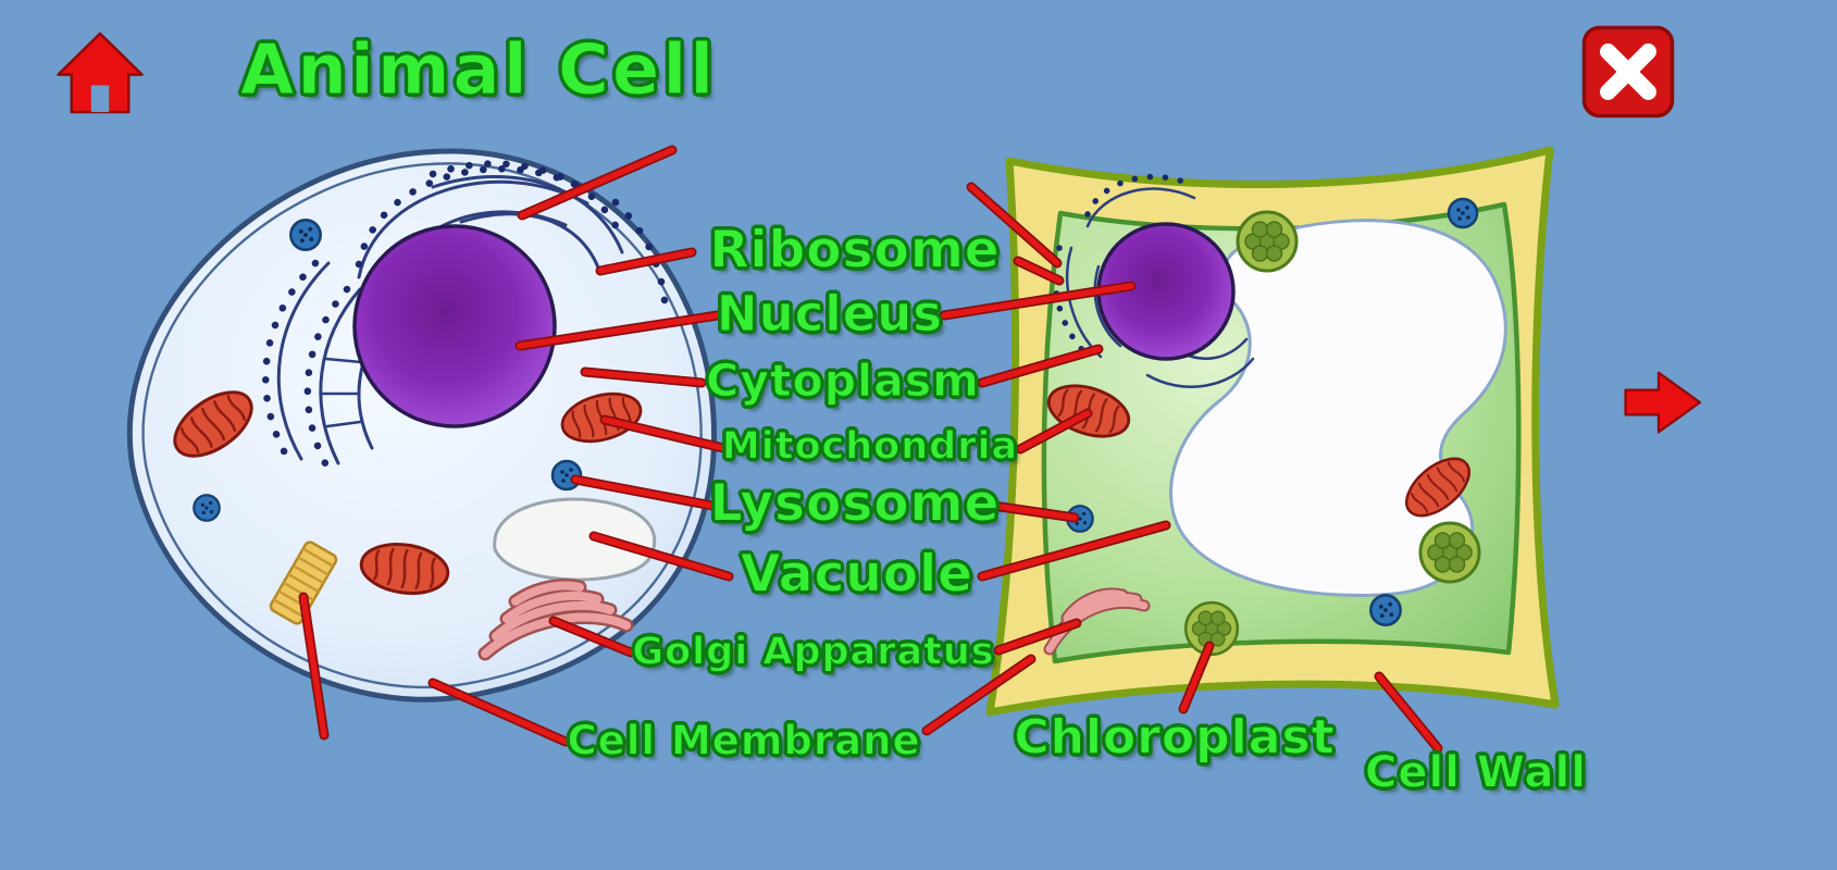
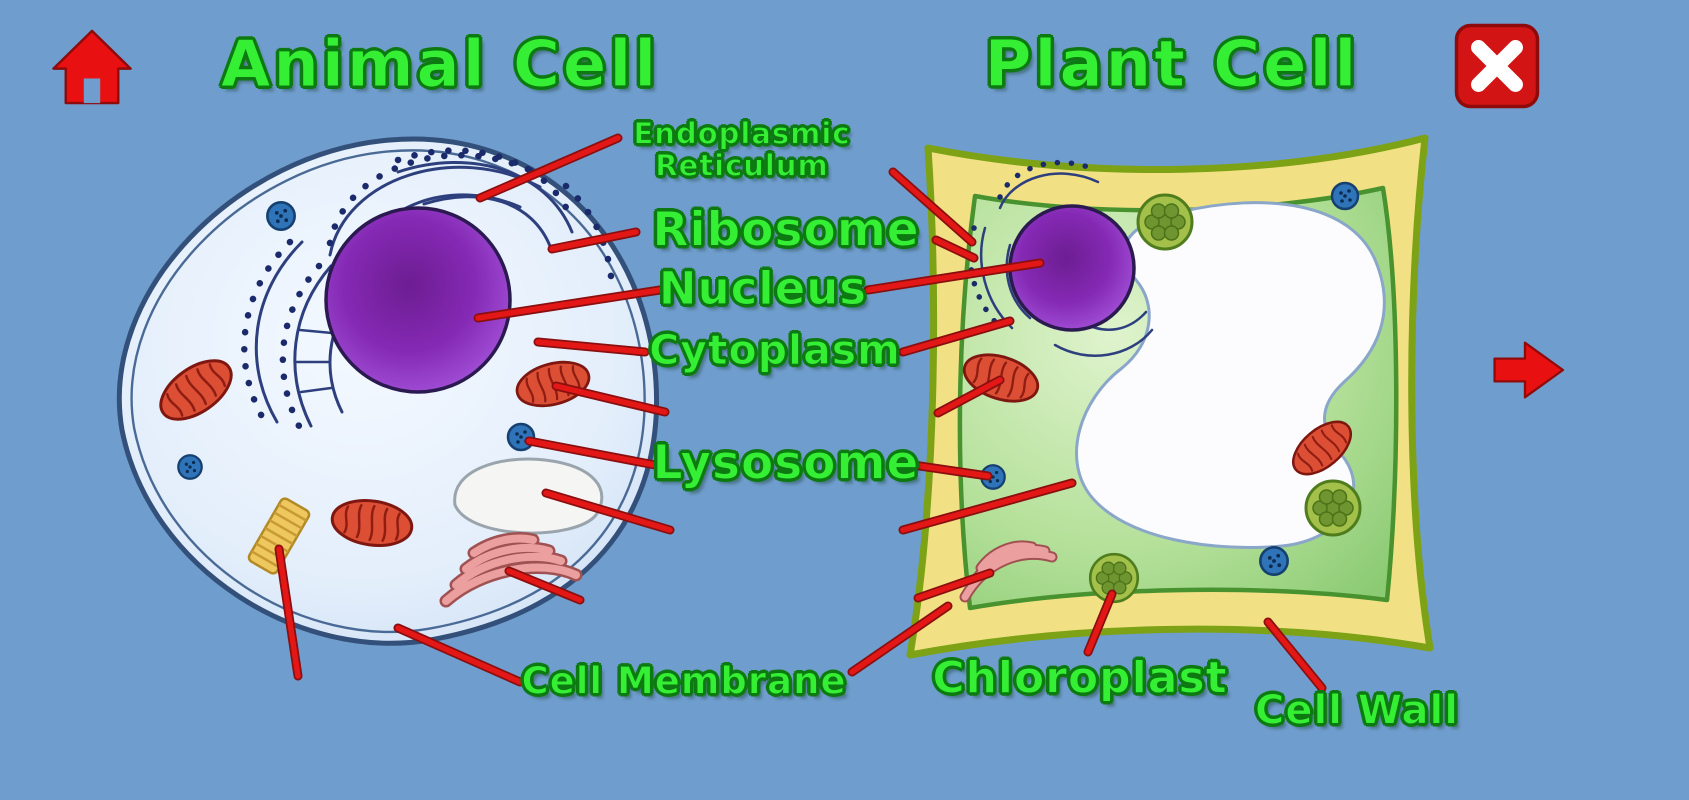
  Animal Cell
+ Plant Cell
+ Endoplasmic Reticulum
  Ribosome
  Nucleus
  Cytoplasm
- Mitochondria
  Lysosome
- Vacuole
- Golgi Apparatus
  Cell Membrane
  Chloroplast
  Cell Wall
